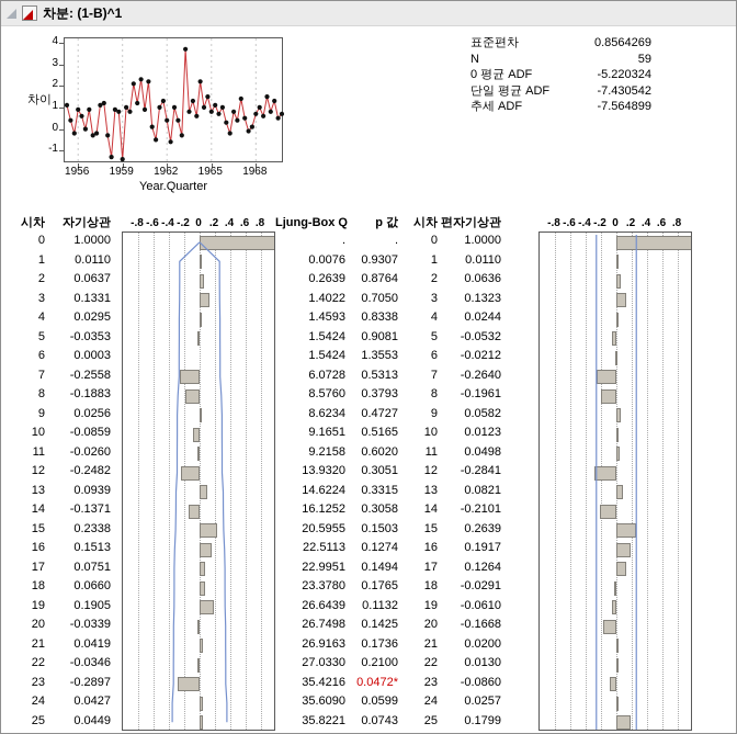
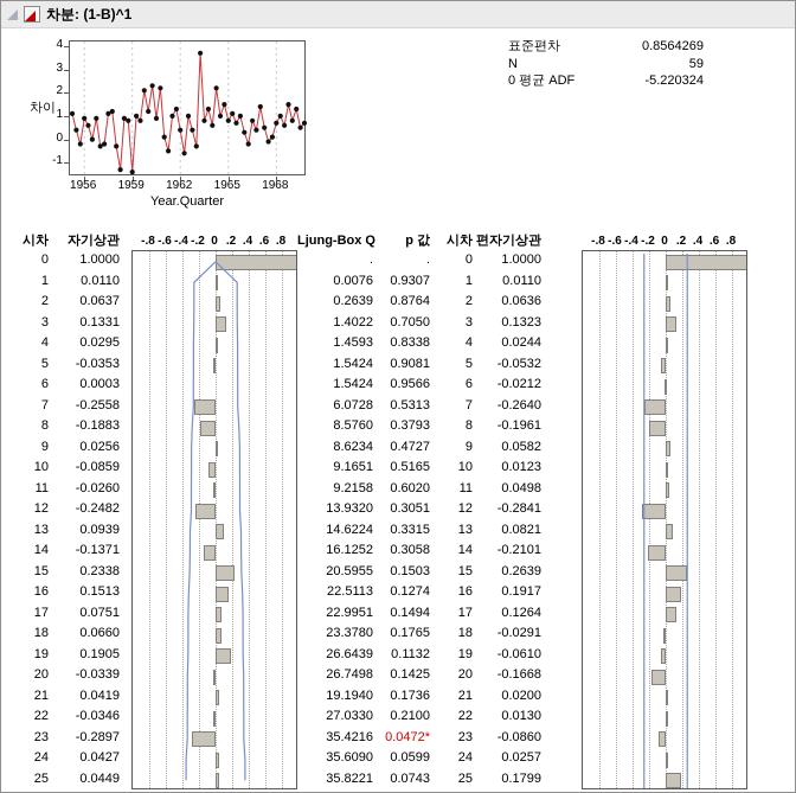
  차분: (1-B)^1
  차이
  4
  3
  2
  1
  0
  -1
  1956
  1959
  1962
  1965
  1968
  Year.Quarter
  표준편차
  0.8564269
  N
  59
  0 평균 ADF
  -5.220324
- 단일 평균 ADF
- -7.430542
- 추세 ADF
- -7.564899
  시차
  자기상관
  -.8
  -.6
  -.4
  -.2
  0
  .2
  .4
  .6
  .8
  Ljung-Box Q
  p 값
  시차
  편자기상관
  -.8
  -.6
  -.4
  -.2
  0
  .2
  .4
  .6
  .8
  0
  1.0000
  .
  .
  0
  1.0000
  1
  0.0110
  0.0076
  0.9307
  1
  0.0110
  2
  0.0637
  0.2639
  0.8764
  2
  0.0636
  3
  0.1331
  1.4022
  0.7050
  3
  0.1323
  4
  0.0295
  1.4593
  0.8338
  4
  0.0244
  5
  -0.0353
  1.5424
  0.9081
  5
  -0.0532
  6
  0.0003
  1.5424
- 1.3553
+ 0.9566
  6
  -0.0212
  7
  -0.2558
  6.0728
  0.5313
  7
  -0.2640
  8
  -0.1883
  8.5760
  0.3793
  8
  -0.1961
  9
  0.0256
  8.6234
  0.4727
  9
  0.0582
  10
  -0.0859
  9.1651
  0.5165
  10
  0.0123
  11
  -0.0260
  9.2158
  0.6020
  11
  0.0498
  12
  -0.2482
  13.9320
  0.3051
  12
  -0.2841
  13
  0.0939
  14.6224
  0.3315
  13
  0.0821
  14
  -0.1371
  16.1252
  0.3058
  14
  -0.2101
  15
  0.2338
  20.5955
  0.1503
  15
  0.2639
  16
  0.1513
  22.5113
  0.1274
  16
  0.1917
  17
  0.0751
  22.9951
  0.1494
  17
  0.1264
  18
  0.0660
  23.3780
  0.1765
  18
  -0.0291
  19
  0.1905
  26.6439
  0.1132
  19
  -0.0610
  20
  -0.0339
  26.7498
  0.1425
  20
  -0.1668
  21
  0.0419
- 26.9163
+ 19.1940
  0.1736
  21
  0.0200
  22
  -0.0346
  27.0330
  0.2100
  22
  0.0130
  23
  -0.2897
  35.4216
  0.0472*
  23
  -0.0860
  24
  0.0427
  35.6090
  0.0599
  24
  0.0257
  25
  0.0449
  35.8221
  0.0743
  25
  0.1799
